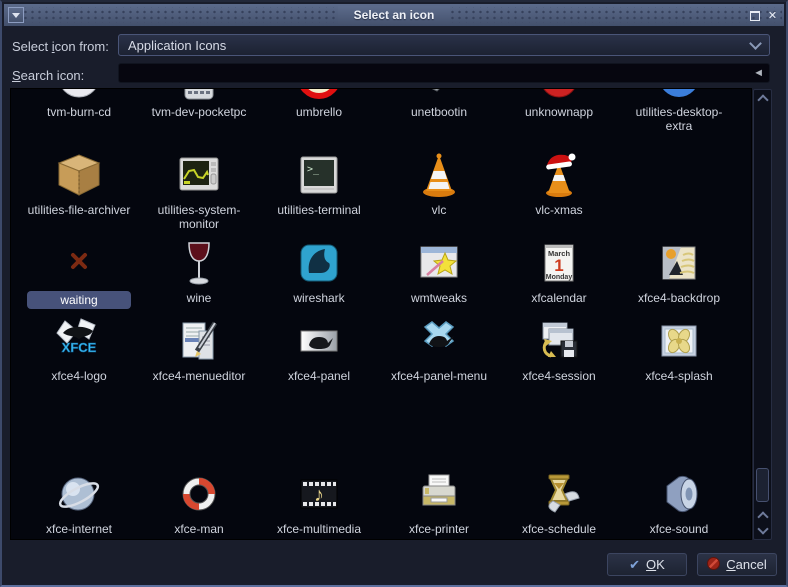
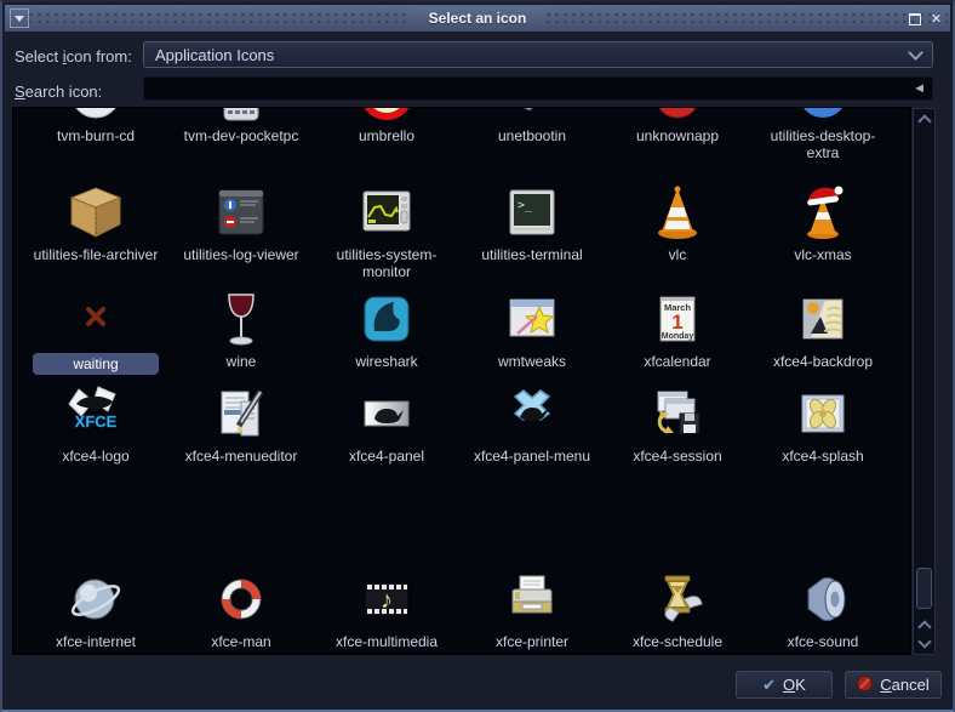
  Select an icon
  ✕
  Select icon from:
  Application Icons
  Search icon:
  ◄
  tvm-burn-cd
  tvm-dev-pocketpc
  umbrello
  unetbootin
  unknownapp
  utilities-desktop-extra
  utilities-file-archiver
+ utilities-log-viewer
  utilities-system-monitor
  >_
  utilities-terminal
  vlc
  vlc-xmas
  waiting
  wine
  wireshark
  wmtweaks
  March
  1
  xfcalendar
  xfce4-backdrop
  XFCE
  xfce4-logo
  xfce4-menueditor
  xfce4-panel
  xfce4-panel-menu
  xfce4-session
  xfce4-splash
  xfce-internet
  xfce-man
  ♪
  xfce-multimedia
  xfce-printer
  xfce-schedule
  xfce-sound
  ✔
  OK
  Cancel
